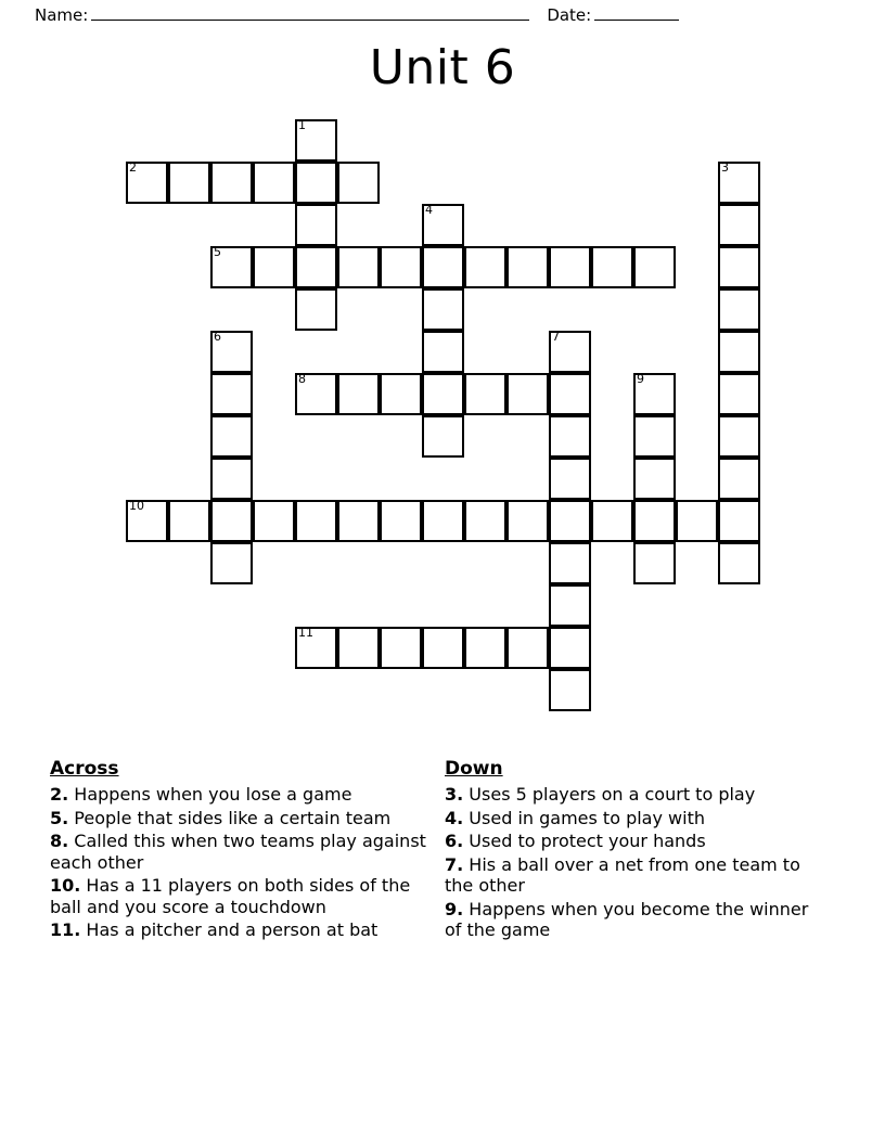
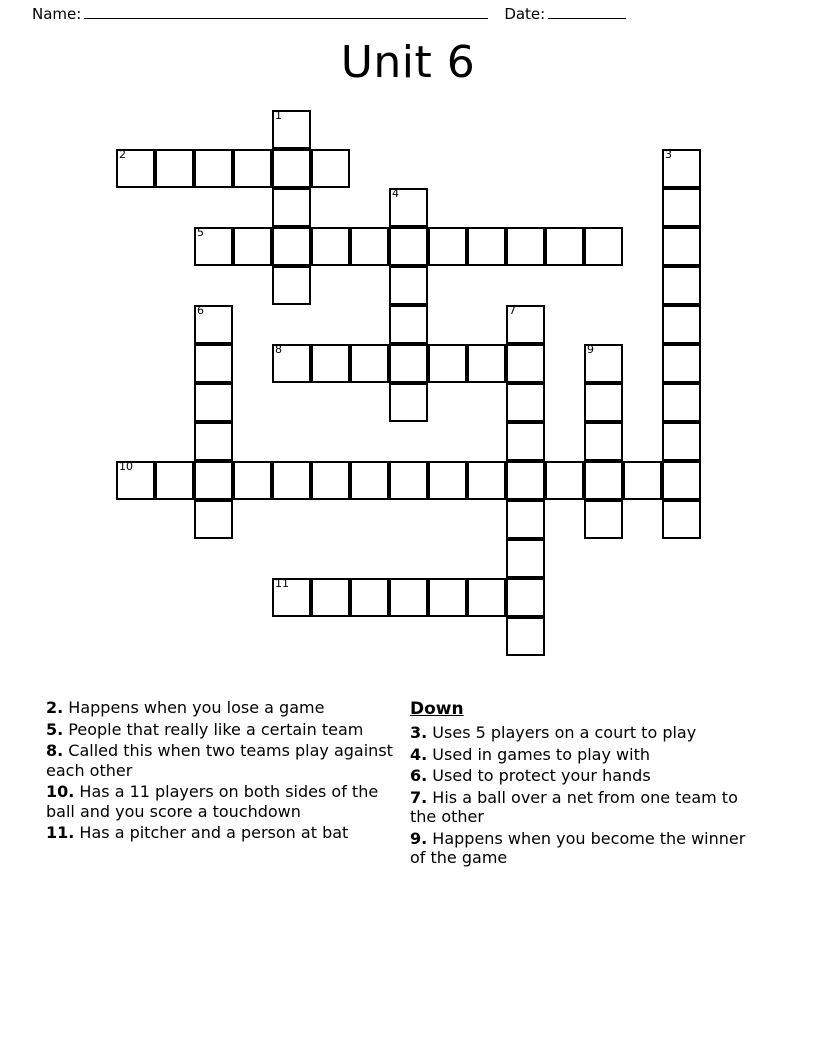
  Name:
  Date:
  Unit 6
  1
  2
  3
  4
  5
  6
  7
  8
  9
  10
  11
- Across
  2. Happens when you lose a game
- 5. People that sides like a certain team
+ 5. People that really like a certain team
  8. Called this when two teams play against each other
  10. Has a 11 players on both sides of the ball and you score a touchdown
  11. Has a pitcher and a person at bat
  Down
  3. Uses 5 players on a court to play
  4. Used in games to play with
  6. Used to protect your hands
  7. His a ball over a net from one team to the other
  9. Happens when you become the winner of the game
